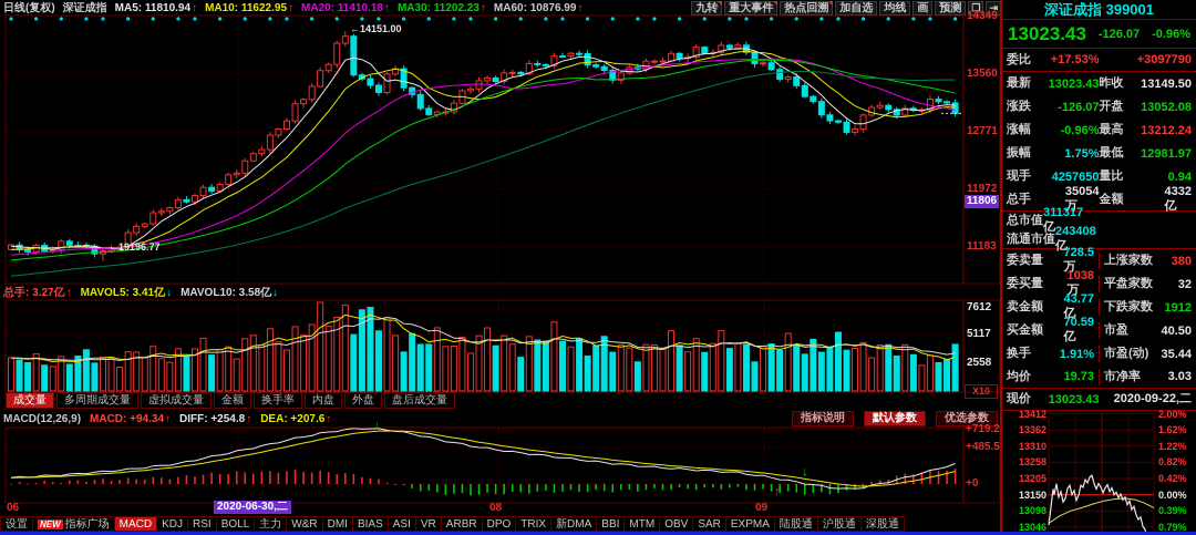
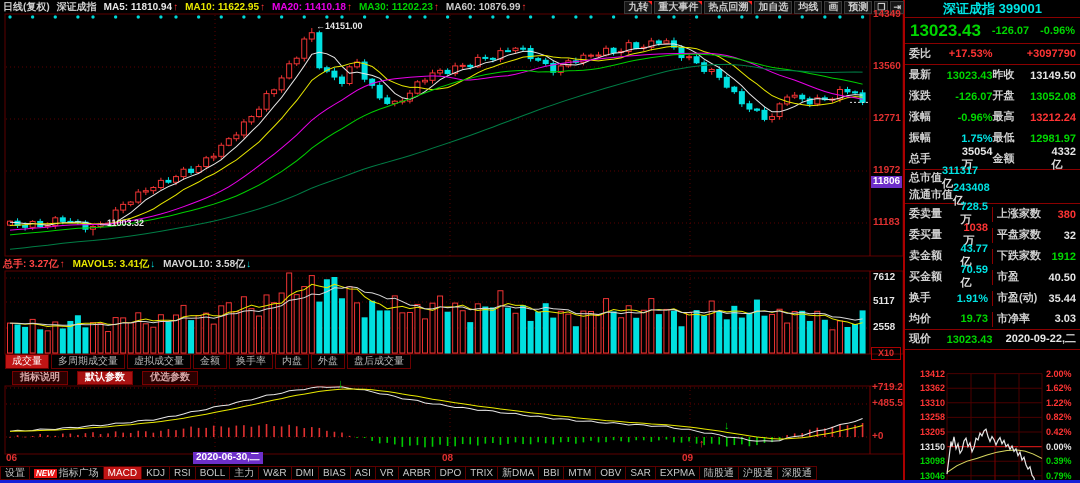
  日线(复权)
  深证成指
  MA5: 11810.94↑
  MA10: 11622.95↑
  MA20: 11410.18↑
  MA30: 11202.23↑
  MA60: 10876.99↑
  九转
  重大事件
  热点回溯
  加自选
  均线
  画
  预测
  ❐
  ⇥
  总手: 3.27亿↑
  MAVOL5: 3.41亿↓
  MAVOL10: 3.58亿↓
  成交量
  多周期成交量
  虚拟成交量
  金额
  换手率
  内盘
  外盘
  盘后成交量
- MACD(12,26,9)
- MACD: +94.34↑
- DIFF: +254.8↑
- DEA: +207.6↑
  指标说明
  默认参数
  优选参数
  设置
  NEW
  指标广场
  MACD
  KDJ
  RSI
  BOLL
  主力
  W&R
  DMI
  BIAS
  ASI
  VR
  ARBR
  DPO
  TRIX
  新DMA
  BBI
  MTM
  OBV
  SAR
  EXPMA
  陆股通
  沪股通
  深股通
  14349
  13560
  12771
  11972
  11183
  11806
  ←14151.00
- ←19196.77
+ ←11003.32
  7612
  5117
  2558
  X10
  +719.2
  +485.5
  +0
  06
  08
  09
  2020-06-30,二
  ↓
  ↑
  ↓
  13412
  13362
  13310
  13258
  13205
  13150
  13098
  13046
  2.00%
  1.62%
  1.22%
  0.82%
  0.42%
  0.00%
  0.39%
  0.79%
  深证成指 399001
  13023.43
  -126.07
  -0.96%
  委比
  +17.53%
  +3097790
  最新
  13023.43
  昨收
  13149.50
  涨跌
  -126.07
  开盘
  13052.08
  涨幅
  -0.96%
  最高
  13212.24
  振幅
  1.75%
  最低
  12981.97
- 现手
- 4257650
- 量比
- 0.94
  总手
  35054
  万
  金额
  4332
  亿
  总市值
  311317
  亿
  流通市值
  243408
  亿
  委卖量
  728.5
  万
  上涨家数
  380
  委买量
  1038
  万
  平盘家数
  32
  卖金额
  43.77
  亿
  下跌家数
  1912
  买金额
  70.59
  亿
  市盈
  40.50
  换手
  1.91%
  市盈(动)
  35.44
  均价
  19.73
  市净率
  3.03
  现价
  13023.43
  2020-09-22,二
